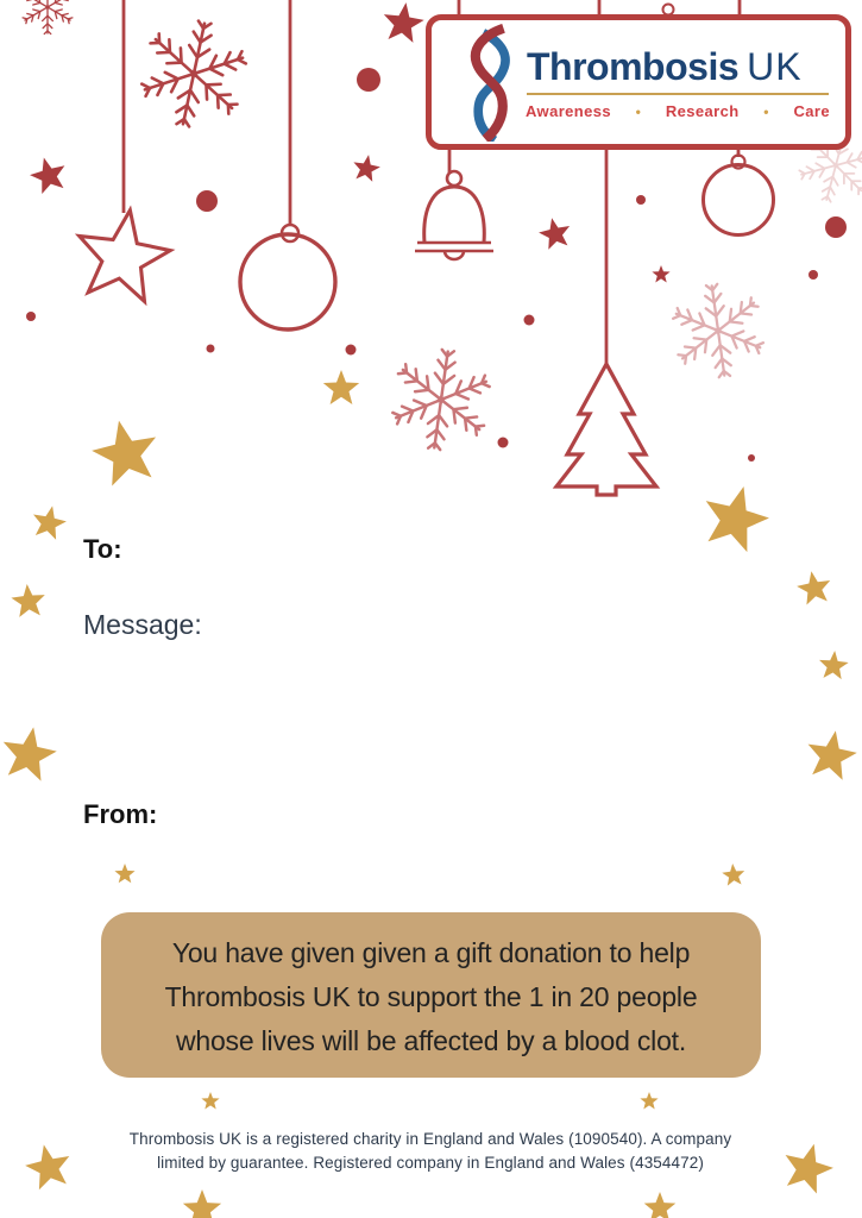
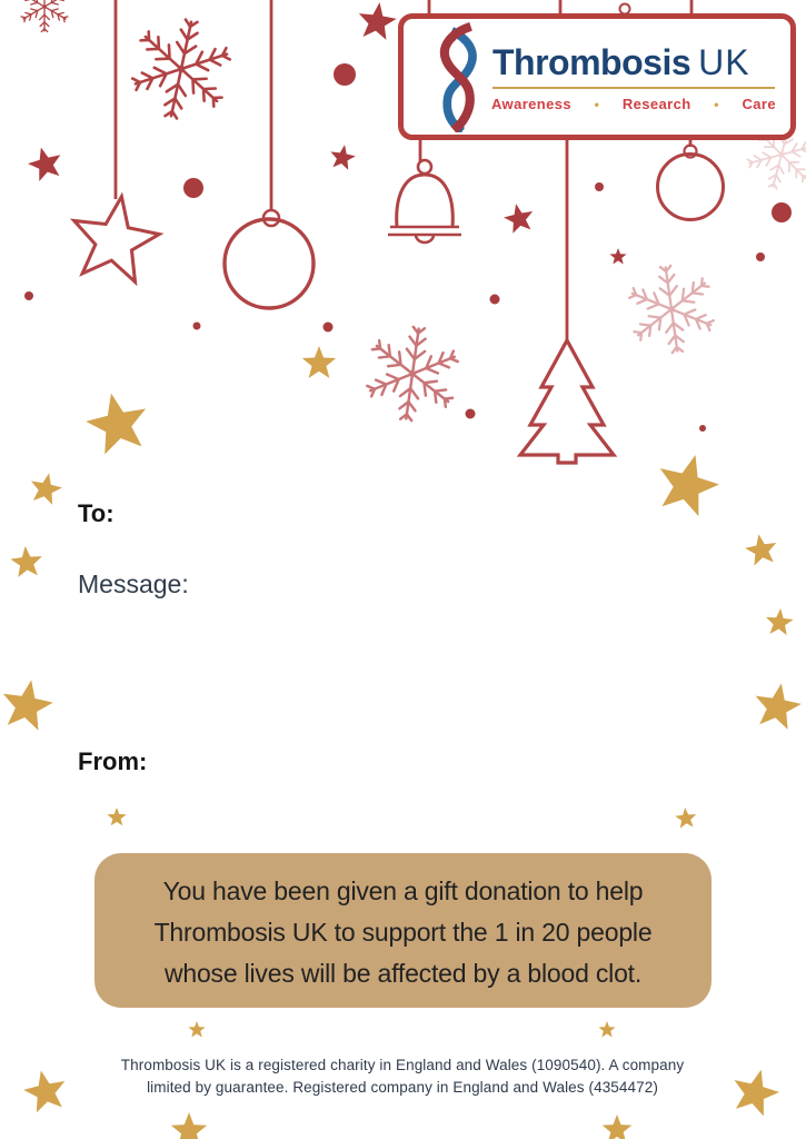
  Thrombosis UK
  Awareness
  •
  Research
  •
  Care
  To:
  Message:
  From:
- You have given given a gift donation to help
+ You have been given a gift donation to help
  Thrombosis UK to support the 1 in 20 people
  whose lives will be affected by a blood clot.
  Thrombosis UK is a registered charity in England and Wales (1090540). A company
  limited by guarantee. Registered company in England and Wales (4354472)
